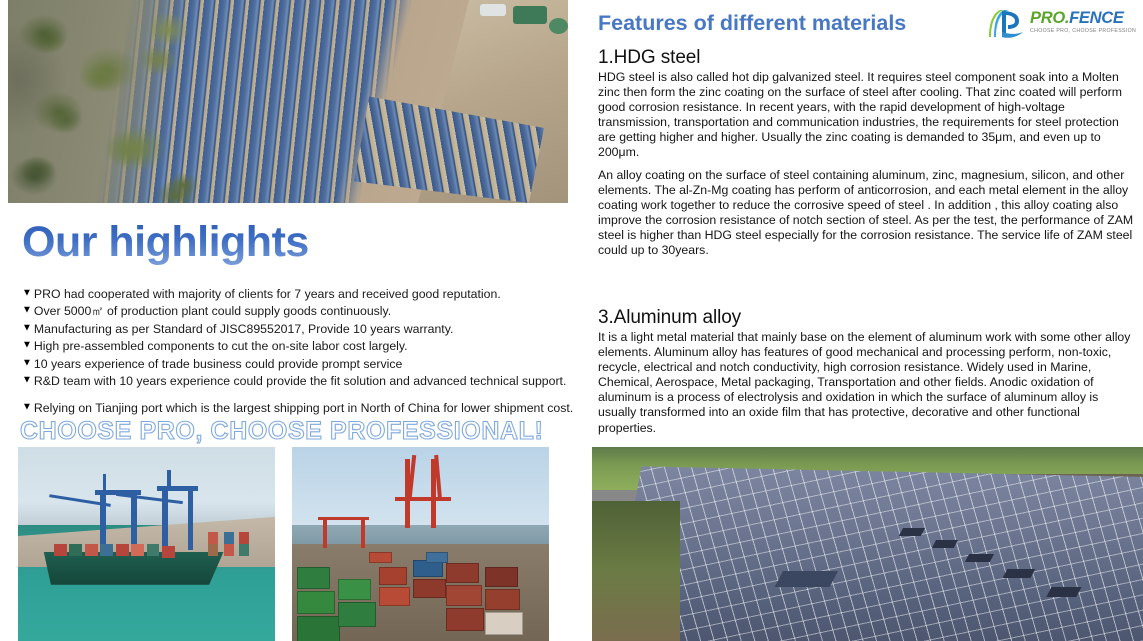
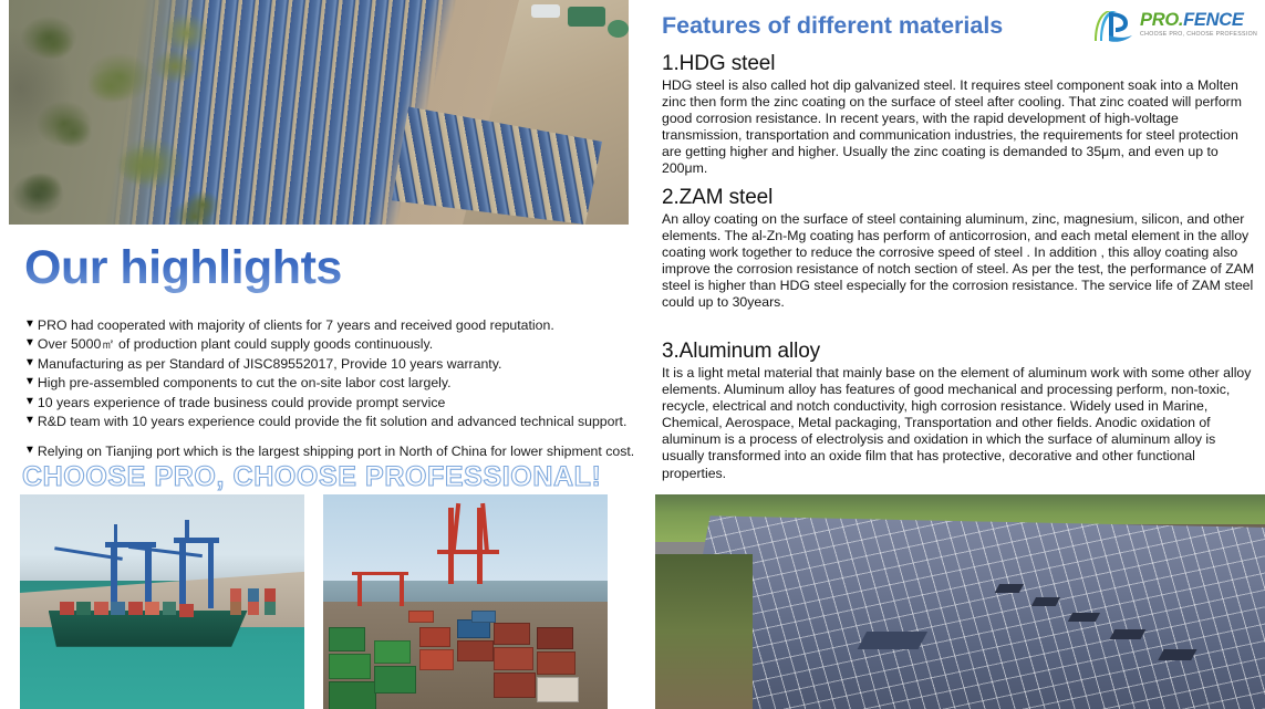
  Our highlights
  ▼
  PRO had cooperated with majority of clients for 7 years and received good reputation.
  ▼
  Over 5000㎡ of production plant could supply goods continuously.
  ▼
  Manufacturing as per Standard of JISC89552017, Provide 10 years warranty.
  ▼
  High pre-assembled components to cut the on-site labor cost largely.
  ▼
  10 years experience of trade business could provide prompt service
  ▼
  R&D team with 10 years experience could provide the fit solution and advanced technical support.
  ▼
  Relying on Tianjing port which is the largest shipping port in North of China for lower shipment cost.
  CHOOSE PRO, CHOOSE PROFESSIONAL!
  Features of different materials
  PRO.FENCE
  1.HDG steel
  HDG steel is also called hot dip galvanized steel. It requires steel component soak into a Molten zinc then form the zinc coating on the surface of steel after cooling. That zinc coated will perform good corrosion resistance. In recent years, with the rapid development of high-voltage transmission, transportation and communication industries, the requirements for steel protection are getting higher and higher. Usually the zinc coating is demanded to 35μm, and even up to 200μm.
+ 2.ZAM steel
  An alloy coating on the surface of steel containing aluminum, zinc, magnesium, silicon, and other elements. The al-Zn-Mg coating has perform of anticorrosion, and each metal element in the alloy coating work together to reduce the corrosive speed of steel . In addition , this alloy coating also improve the corrosion resistance of notch section of steel. As per the test, the performance of ZAM steel is higher than HDG steel especially for the corrosion resistance. The service life of ZAM steel could up to 30years.
  3.Aluminum alloy
  It is a light metal material that mainly base on the element of aluminum work with some other alloy elements. Aluminum alloy has features of good mechanical and processing perform, non-toxic, recycle, electrical and notch conductivity, high corrosion resistance. Widely used in Marine, Chemical, Aerospace, Metal packaging, Transportation and other fields. Anodic oxidation of aluminum is a process of electrolysis and oxidation in which the surface of aluminum alloy is usually transformed into an oxide film that has protective, decorative and other functional properties.
